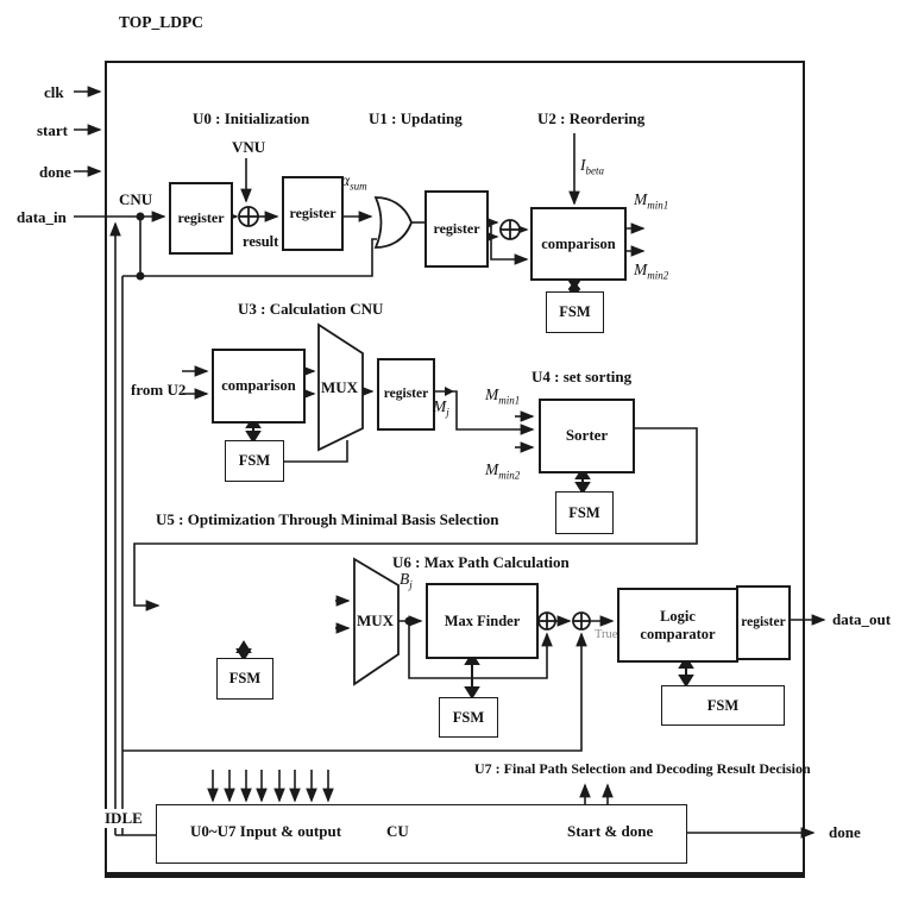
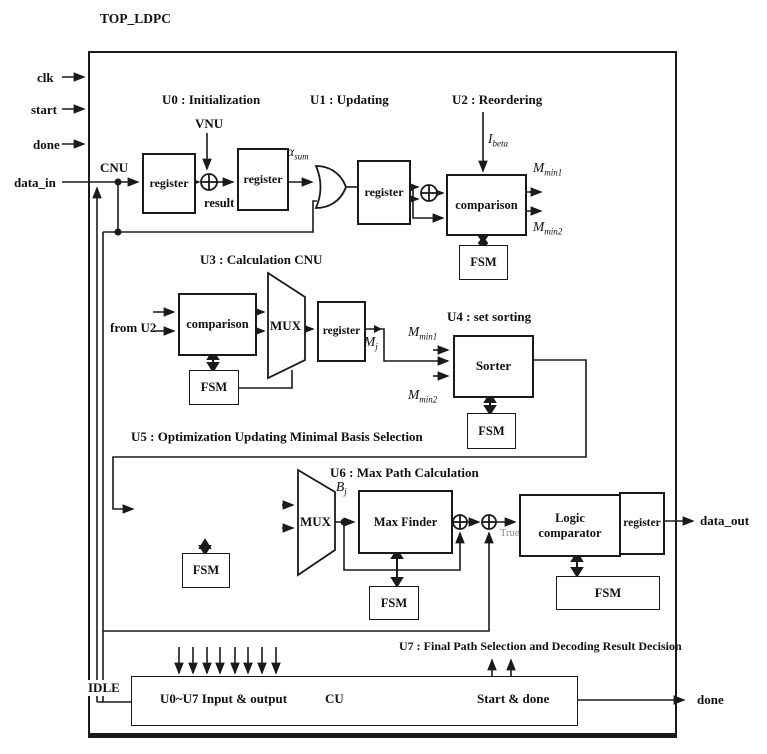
  TOP_LDPC
  clk
  start
  done
  data_in
  U0 : Initialization
  U1 : Updating
  U2 : Reordering
  U3 : Calculation CNU
  U4 : set sorting
- U5 : Optimization Through Minimal Basis Selection
+ U5 : Optimization Updating Minimal Basis Selection
  U6 : Max Path Calculation
  U7 : Final Path Selection and Decoding Result Decision
  VNU
  CNU
  result
  from U2
  αsum
  Ibeta
  Mmin1
  Mmin2
  Mj
  Mmin1
  Mmin2
  Bj
  True
  register
  register
  register
  comparison
  FSM
  comparison
  FSM
  MUX
  register
  Sorter
  FSM
  FSM
  MUX
  Max Finder
  FSM
  Logic comparator
  register
  FSM
  U0~U7 Input & output
  CU
  Start & done
  IDLE
  data_out
  done
